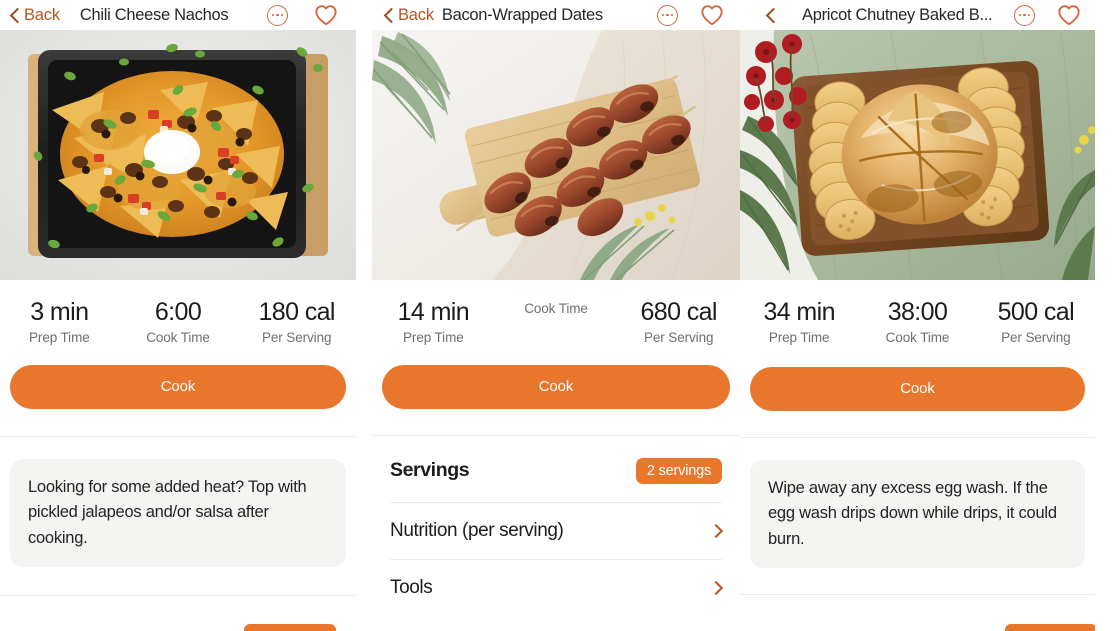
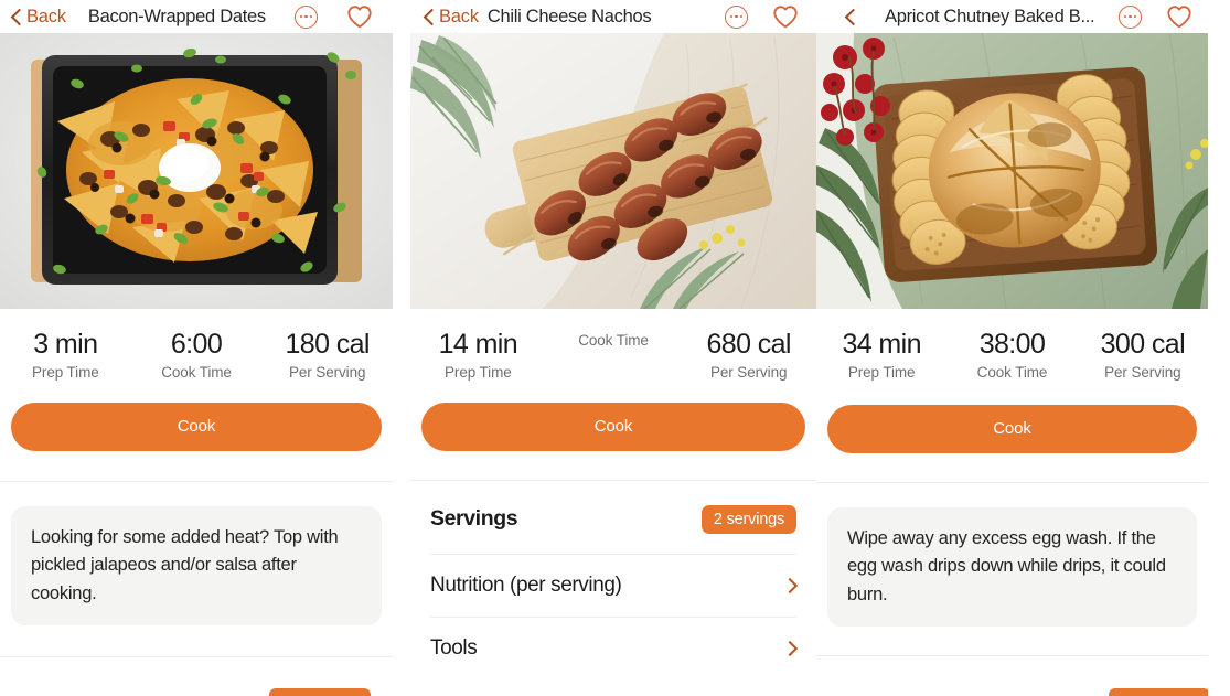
  Back
- Chili Cheese Nachos
+ Bacon-Wrapped Dates
  3 min
  Prep Time
  6:00
  Cook Time
  180 cal
  Per Serving
  Cook
  Looking for some added heat? Top with pickled jalapeos and/or salsa after cooking.
  Back
- Bacon-Wrapped Dates
+ Chili Cheese Nachos
  14 min
  Prep Time
  Cook Time
  680 cal
  Per Serving
  Cook
  Servings
  2 servings
  Nutrition (per serving)
  Tools
  Apricot Chutney Baked B...
  34 min
  Prep Time
  38:00
  Cook Time
- 500 cal
+ 300 cal
  Per Serving
  Cook
  Wipe away any excess egg wash. If the egg wash drips down while drips, it could burn.
